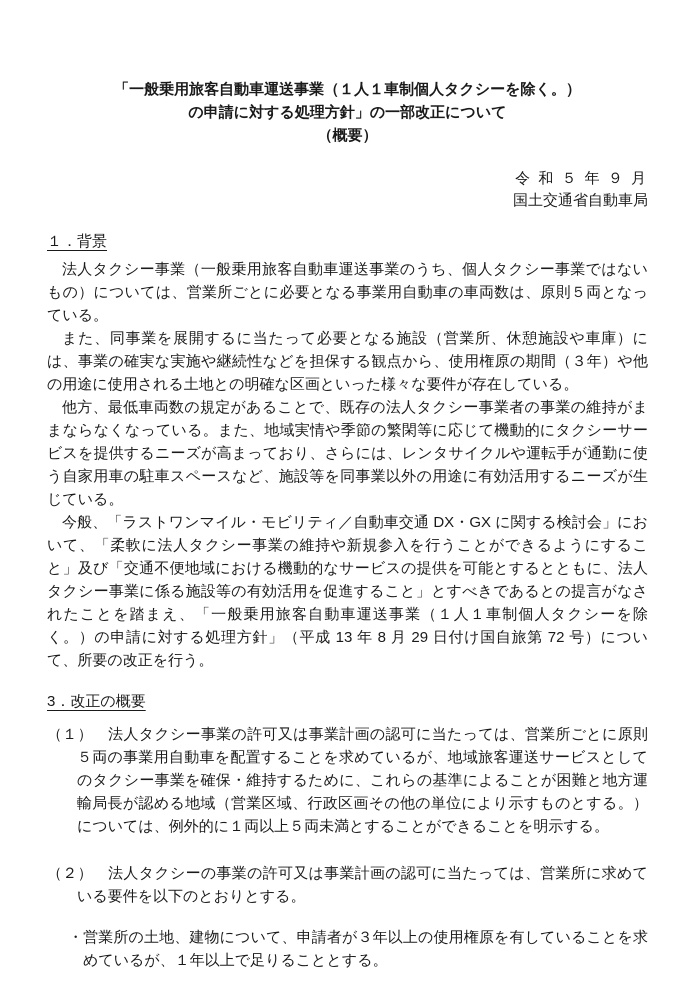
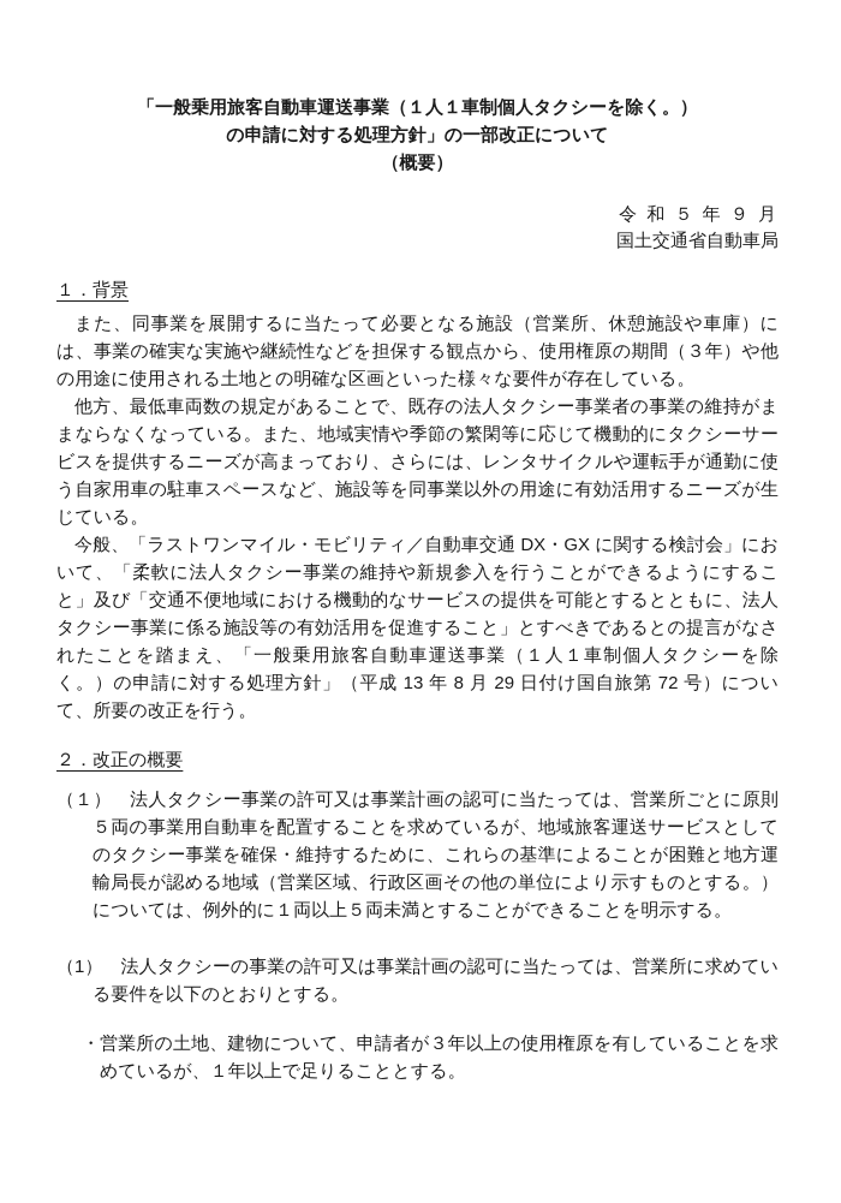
  「一般乗用旅客自動車運送事業（１人１車制個人タクシーを除く。）
  の申請に対する処理方針」の一部改正について
  （概要）
  令 和 ５ 年 ９ 月
  国土交通省自動車局
  １．背景
- 法人タクシー事業（一般乗用旅客自動車運送事業のうち、個人タクシー事業ではないもの）については、営業所ごとに必要となる事業用自動車の車両数は、原則５両となっている。
  また、同事業を展開するに当たって必要となる施設（営業所、休憩施設や車庫）には、事業の確実な実施や継続性などを担保する観点から、使用権原の期間（３年）や他の用途に使用される土地との明確な区画といった様々な要件が存在している。
  他方、最低車両数の規定があることで、既存の法人タクシー事業者の事業の維持がままならなくなっている。また、地域実情や季節の繁閑等に応じて機動的にタクシーサービスを提供するニーズが高まっており、さらには、レンタサイクルや運転手が通勤に使う自家用車の駐車スペースなど、施設等を同事業以外の用途に有効活用するニーズが生じている。
  今般、「ラストワンマイル・モビリティ／自動車交通 DX・GX に関する検討会」において、「柔軟に法人タクシー事業の維持や新規参入を行うことができるようにすること」及び「交通不便地域における機動的なサービスの提供を可能とするとともに、法人タクシー事業に係る施設等の有効活用を促進すること」とすべきであるとの提言がなされたことを踏まえ、「一般乗用旅客自動車運送事業（１人１車制個人タクシーを除く。）の申請に対する処理方針」（平成 13 年 8 月 29 日付け国自旅第 72 号）について、所要の改正を行う。
- 3．改正の概要
+ ２．改正の概要
  （１） 法人タクシー事業の許可又は事業計画の認可に当たっては、営業所ごとに原則５両の事業用自動車を配置することを求めているが、地域旅客運送サービスとしてのタクシー事業を確保・維持するために、これらの基準によることが困難と地方運輸局長が認める地域（営業区域、行政区画その他の単位により示すものとする。）については、例外的に１両以上５両未満とすることができることを明示する。
- （２） 法人タクシーの事業の許可又は事業計画の認可に当たっては、営業所に求めている要件を以下のとおりとする。
+ （1） 法人タクシーの事業の許可又は事業計画の認可に当たっては、営業所に求めている要件を以下のとおりとする。
  ・営業所の土地、建物について、申請者が３年以上の使用権原を有していることを求めているが、１年以上で足りることとする。
